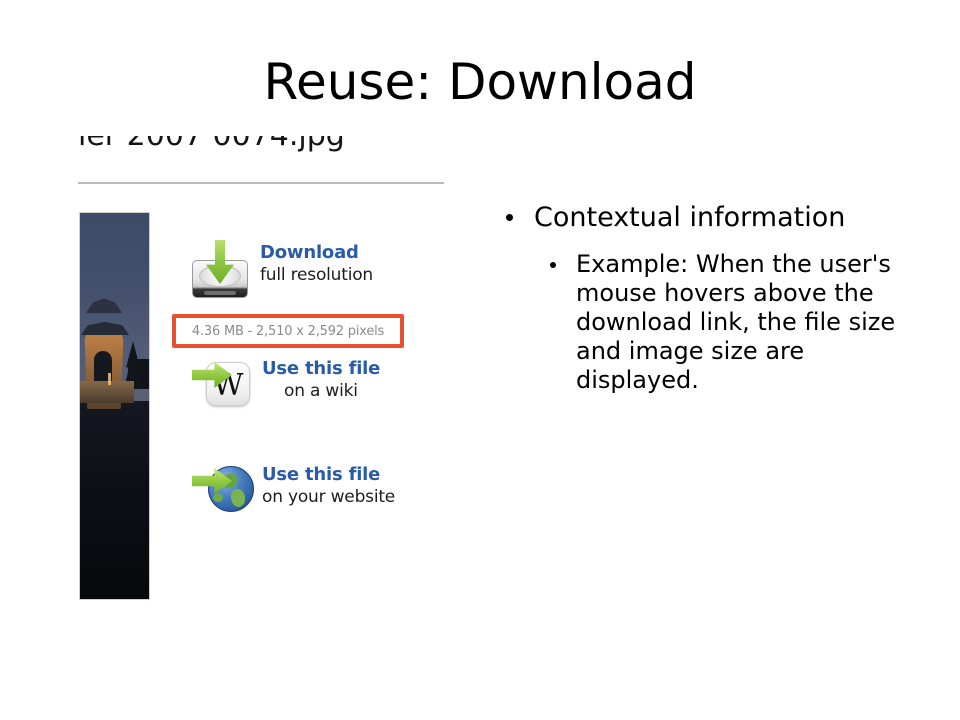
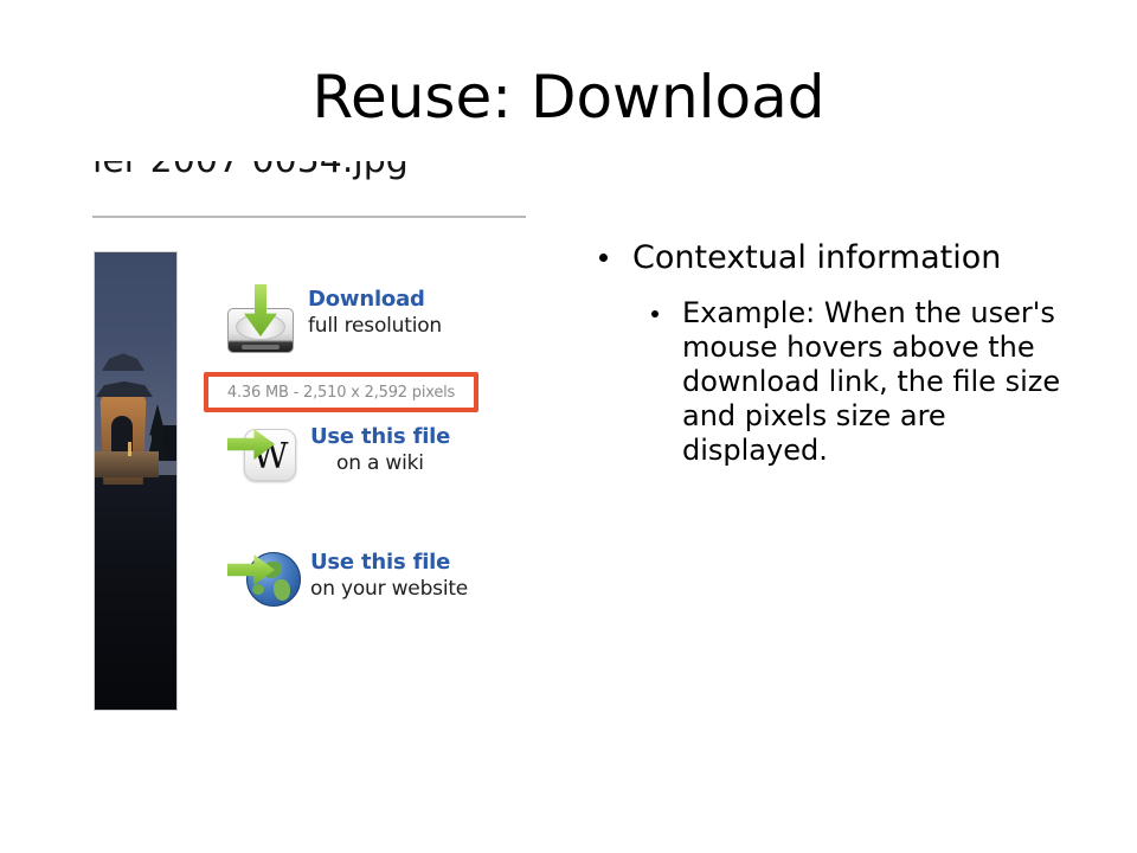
  Reuse: Download
- ier 2007 0074.jpg
+ ier 2007 0054.jpg
  Download
  full resolution
  4.36 MB - 2,510 x 2,592 pixels
  W
  Use this file
  on a wiki
  Use this file
  on your website
  Contextual information
- Example: When the user's mouse hovers above the download link, the file size and image size are displayed.
+ Example: When the user's mouse hovers above the download link, the file size and pixels size are displayed.
